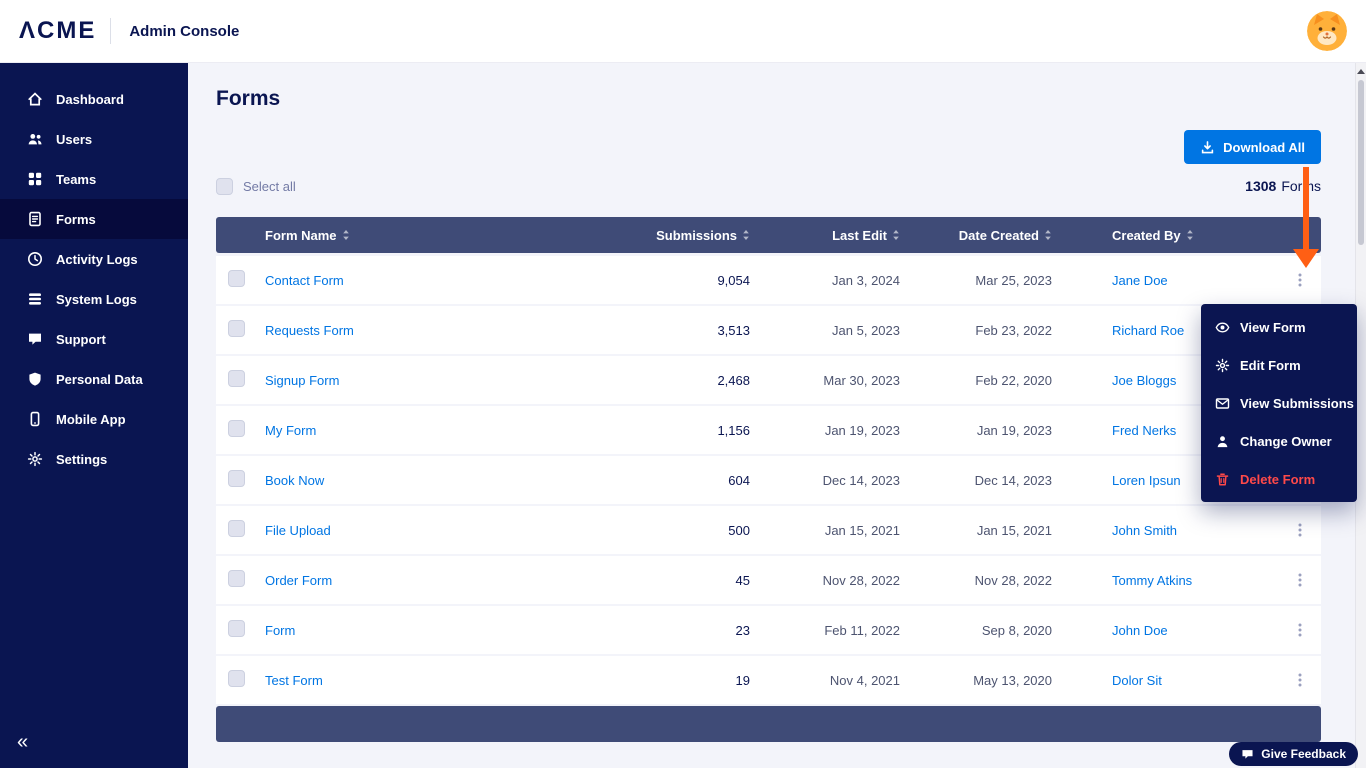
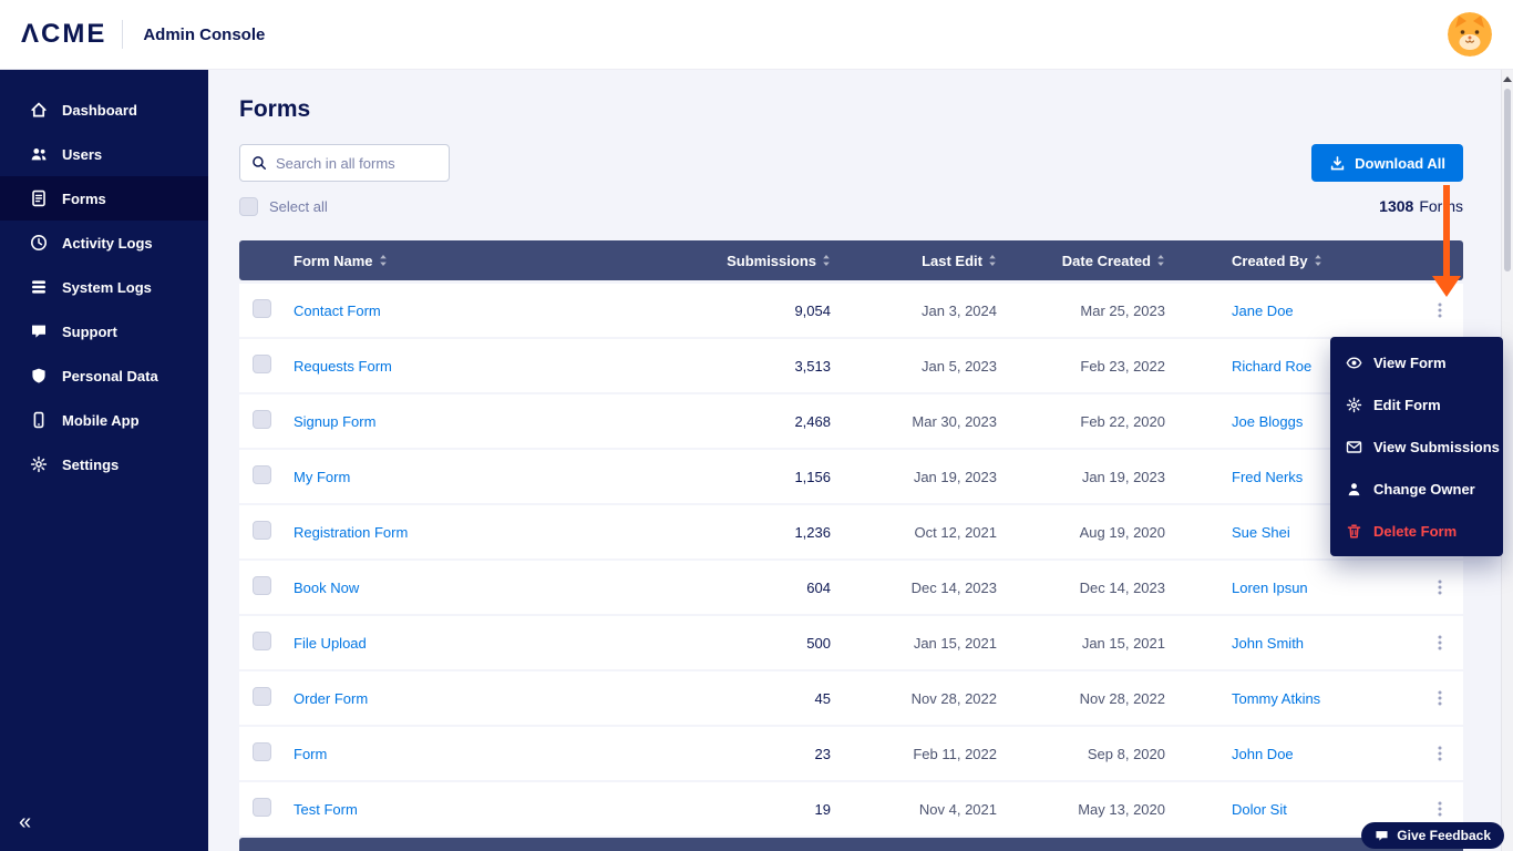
  ΛCME
  Admin Console
  Dashboard
  Users
- Teams
  Forms
  Activity Logs
  System Logs
  Support
  Personal Data
  Mobile App
  Settings
  «
  Forms
+ Search in all forms
  Download All
  Select all
  1308 Fors
  Form Name
  Submissions
  Last Edit
  Date Created
  Created By
  Contact Form
  9,054
  Jan 3, 2024
  Mar 25, 2023
  Jane Doe
  Requests Form
  3,513
  Jan 5, 2023
  Feb 23, 2022
  Richard Roe
  Signup Form
  2,468
  Mar 30, 2023
  Feb 22, 2020
  Joe Bloggs
  My Form
  1,156
  Jan 19, 2023
  Jan 19, 2023
  Fred Nerks
+ Registration Form
+ 1,236
+ Oct 12, 2021
+ Aug 19, 2020
+ Sue Shei
  Book Now
  604
  Dec 14, 2023
  Dec 14, 2023
  Loren Ipsun
  File Upload
  500
  Jan 15, 2021
  Jan 15, 2021
  John Smith
  Order Form
  45
  Nov 28, 2022
  Nov 28, 2022
  Tommy Atkins
  Form
  23
  Feb 11, 2022
  Sep 8, 2020
  John Doe
  Test Form
  19
  Nov 4, 2021
  May 13, 2020
  Dolor Sit
  View Form
  Edit Form
  View Submissions
  Change Owner
  Delete Form
  Give Feedback
